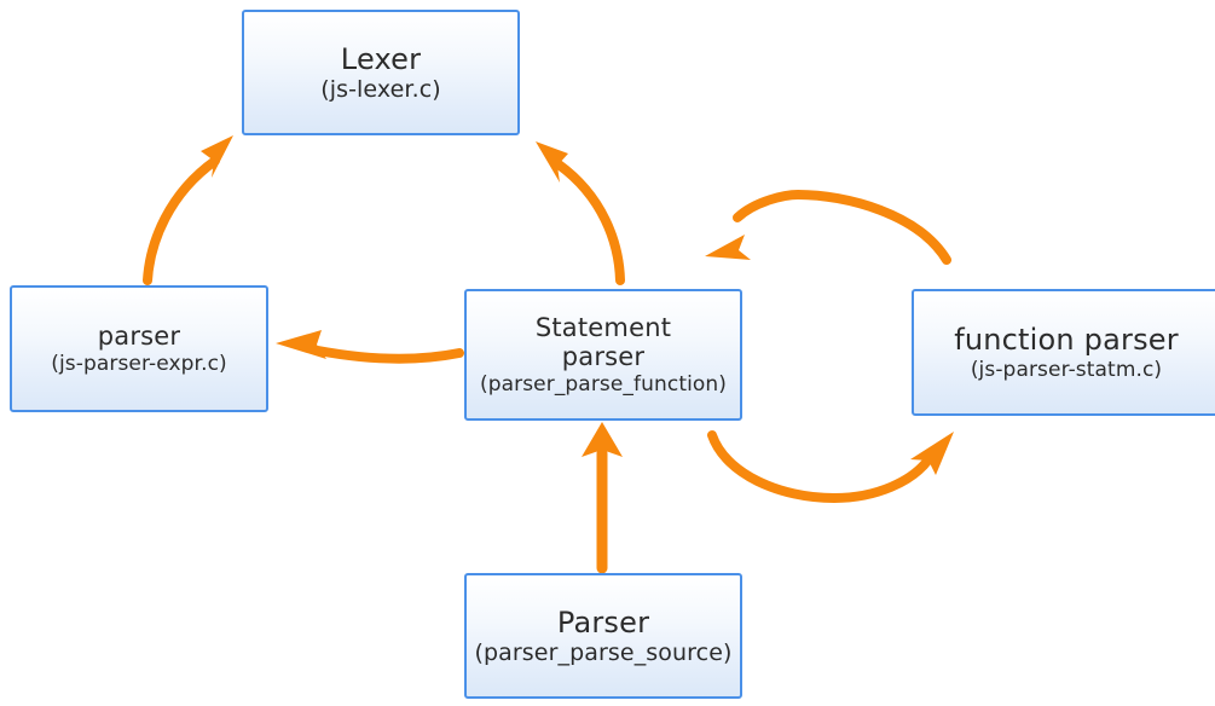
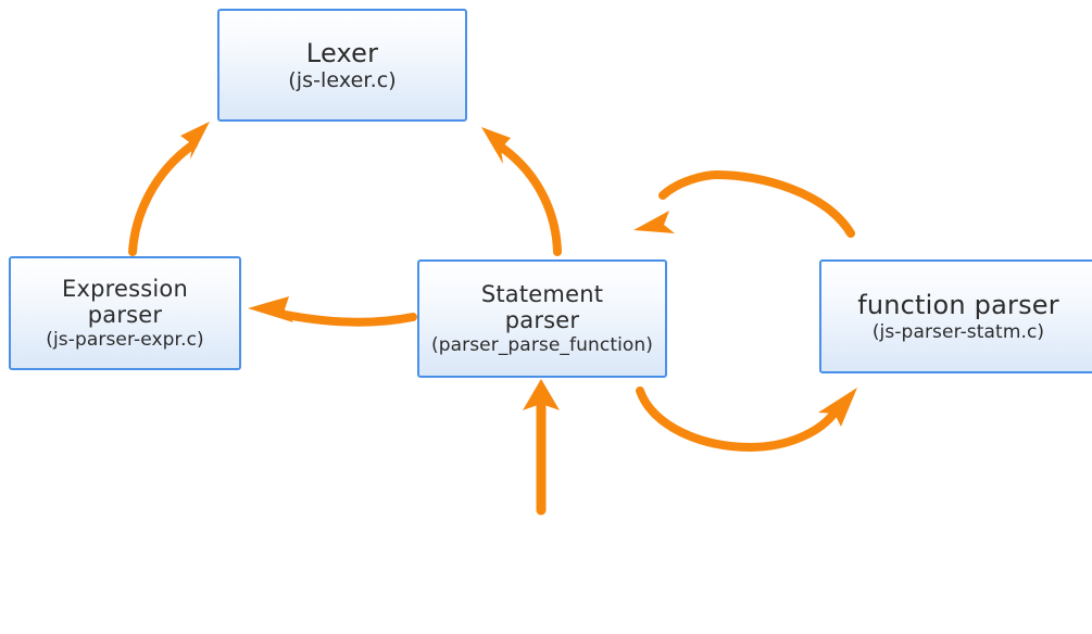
  Lexer
  (js-lexer.c)
+ Expression
  parser
  (js-parser-expr.c)
  Statement
  parser
  (parser_parse_function)
  function parser
  (js-parser-statm.c)
- Parser
- (parser_parse_source)
